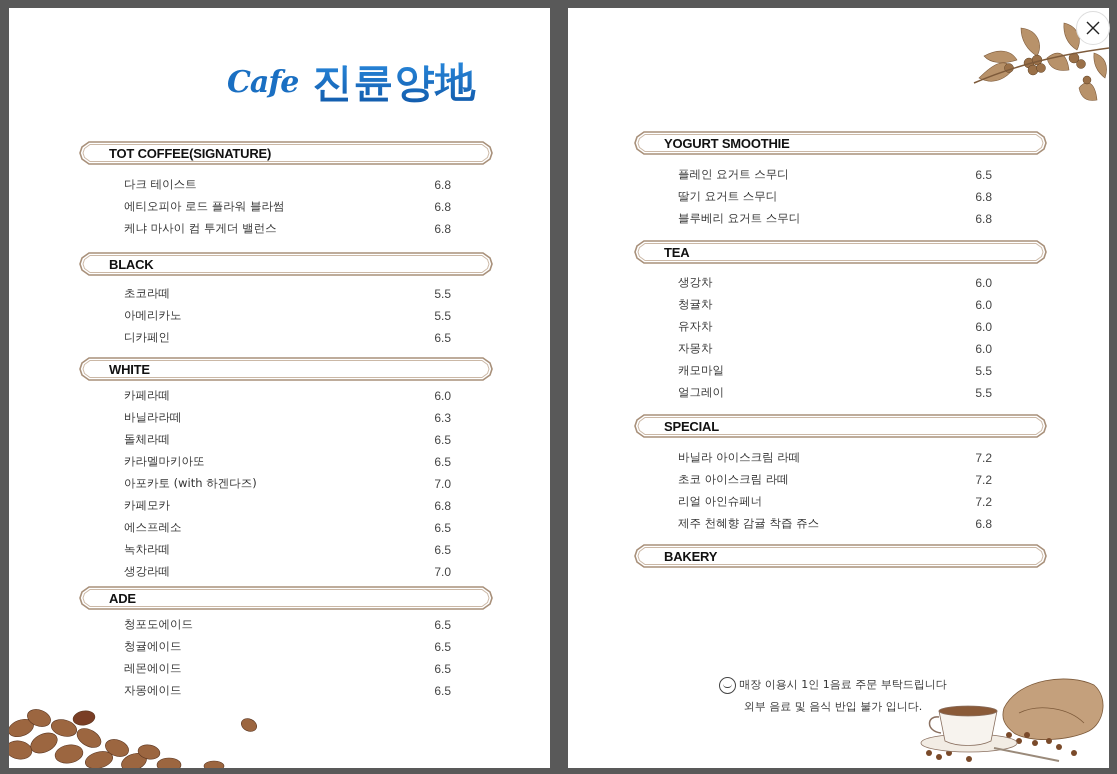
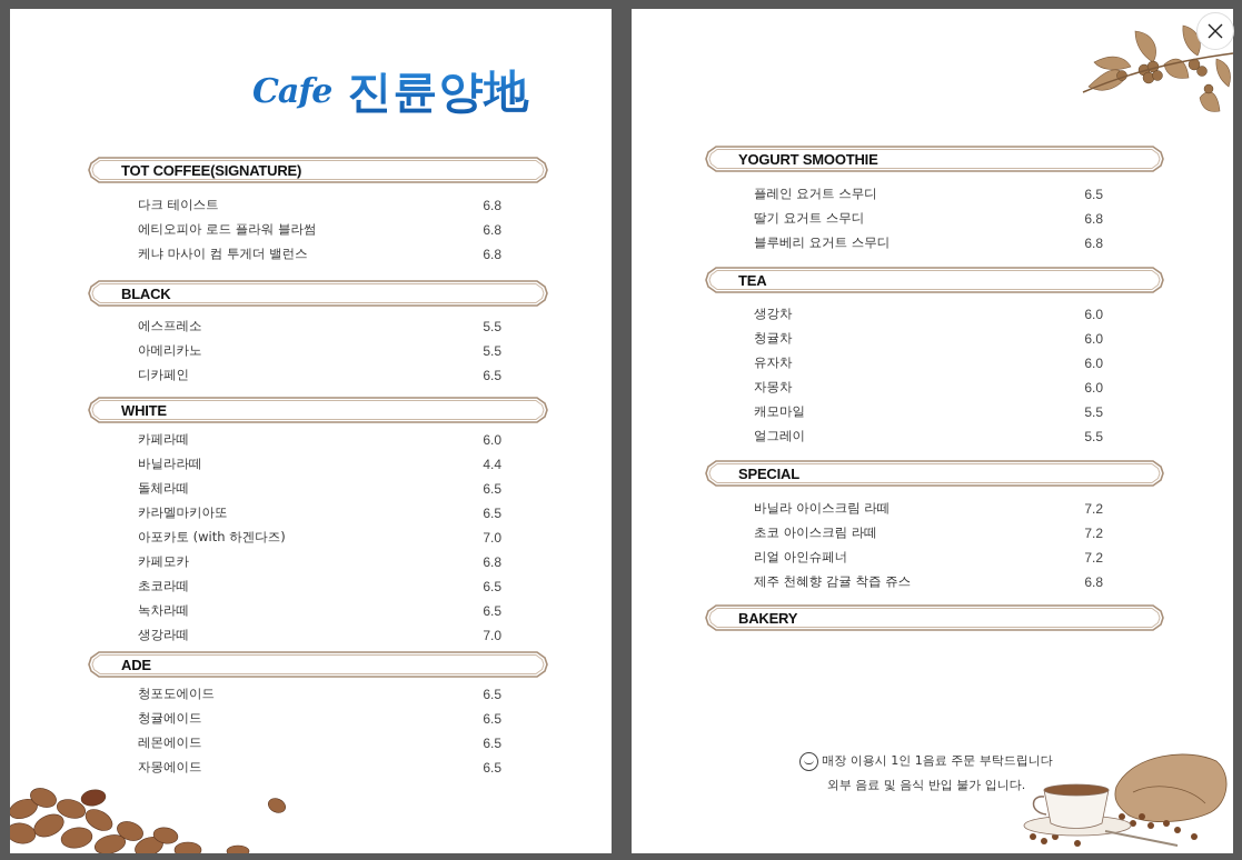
  Cafe
  진륜양地
  TOT COFFEE(SIGNATURE)
  다크 테이스트
  6.8
  에티오피아 로드 플라워 블라썸
  6.8
  케냐 마사이 컴 투게더 밸런스
  6.8
  BLACK
- 초코라떼
+ 에스프레소
  5.5
  아메리카노
  5.5
  디카페인
  6.5
  WHITE
  카페라떼
  6.0
  바닐라라떼
- 6.3
+ 4.4
  돌체라떼
  6.5
  카라멜마키아또
  6.5
  아포카토 (with 하겐다즈)
  7.0
  카페모카
  6.8
- 에스프레소
+ 초코라떼
  6.5
  녹차라떼
  6.5
  생강라떼
  7.0
  ADE
  청포도에이드
  6.5
  청귤에이드
  6.5
  레몬에이드
  6.5
  자몽에이드
  6.5
  YOGURT SMOOTHIE
  플레인 요거트 스무디
  6.5
  딸기 요거트 스무디
  6.8
  블루베리 요거트 스무디
  6.8
  TEA
  생강차
  6.0
  청귤차
  6.0
  유자차
  6.0
  자몽차
  6.0
  캐모마일
  5.5
  얼그레이
  5.5
  SPECIAL
  바닐라 아이스크림 라떼
  7.2
  초코 아이스크림 라떼
  7.2
  리얼 아인슈페너
  7.2
  제주 천혜향 감귤 착즙 쥬스
  6.8
  BAKERY
  매장 이용시 1인 1음료 주문 부탁드립니다
  외부 음료 및 음식 반입 불가 입니다.
